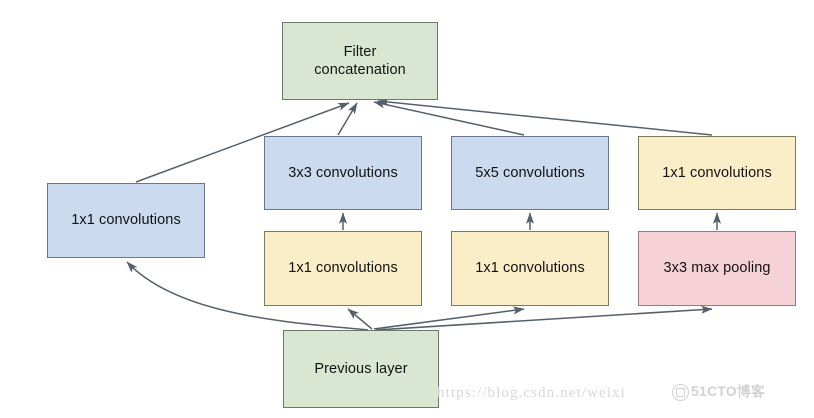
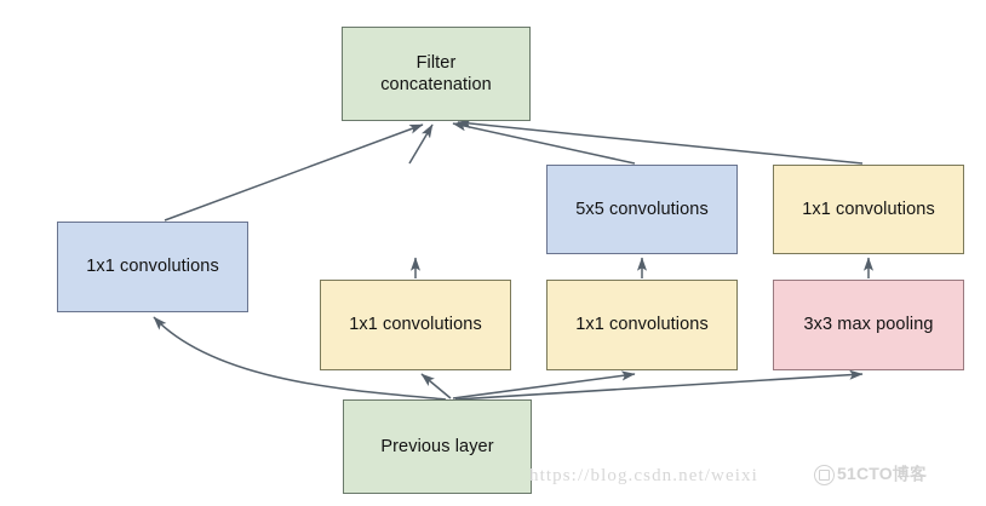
  Filter
  concatenation
- 3x3 convolutions
  5x5 convolutions
  1x1 convolutions
  1x1 convolutions
  1x1 convolutions
  1x1 convolutions
  3x3 max pooling
  Previous layer
  https://blog.csdn.net/weixi
  51CTO博客
